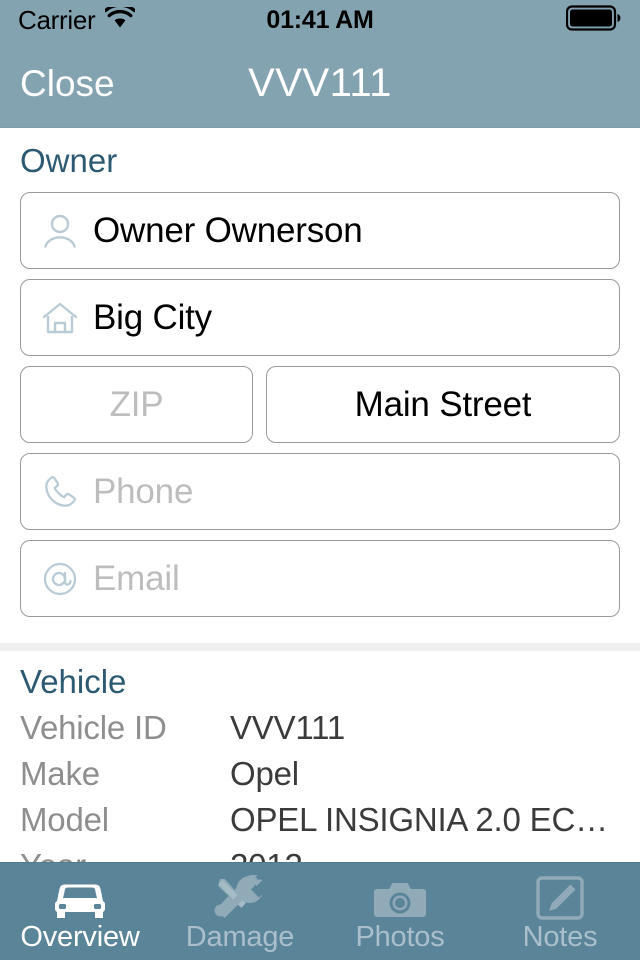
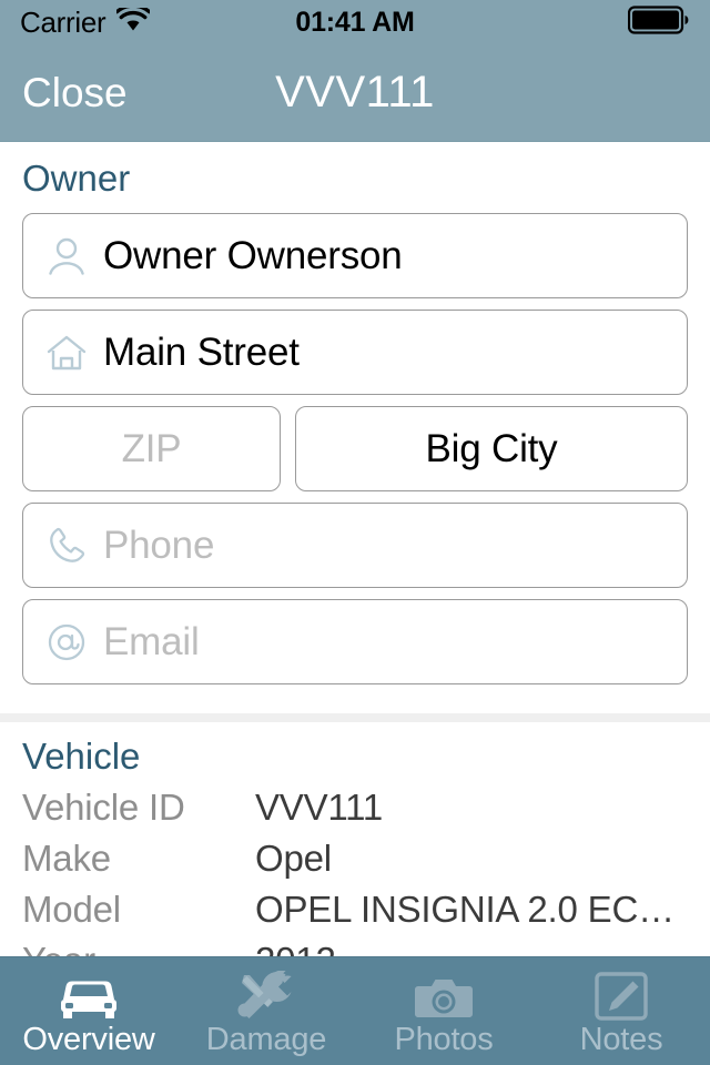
  Carrier
  01:41 AM
  Close
  VVV111
  Owner
  Owner Ownerson
- Big City
+ Main Street
  ZIP
- Main Street
+ Big City
  Phone
  Email
  Vehicle
  Vehicle ID
  VVV111
  Make
  Opel
  Model
  OPEL INSIGNIA 2.0 ECOT
  Overview
  Damage
  Photos
  Notes
